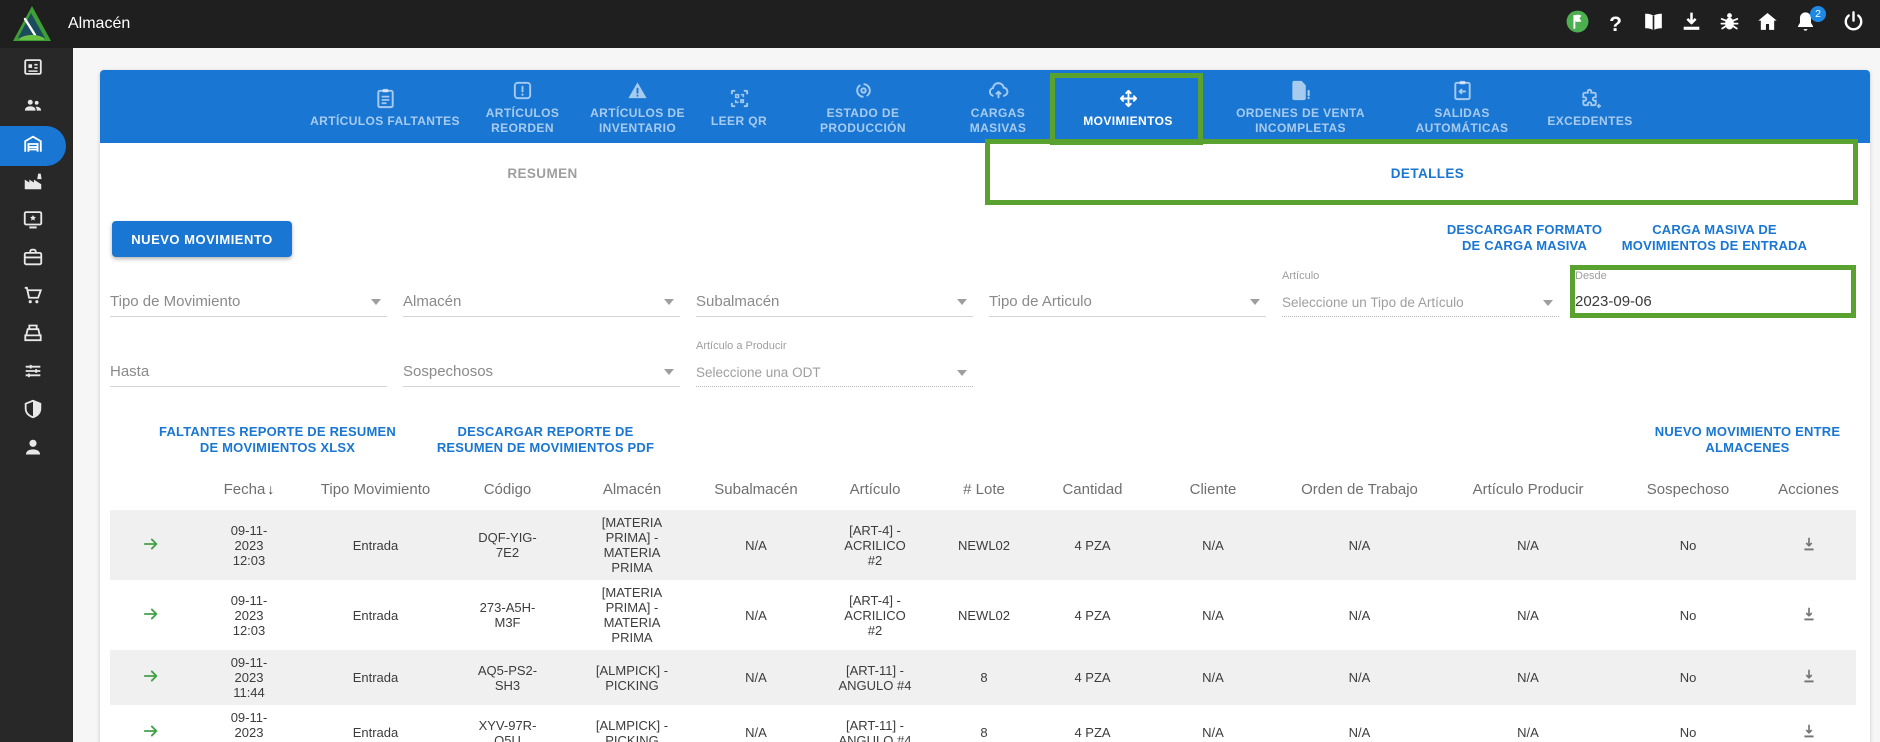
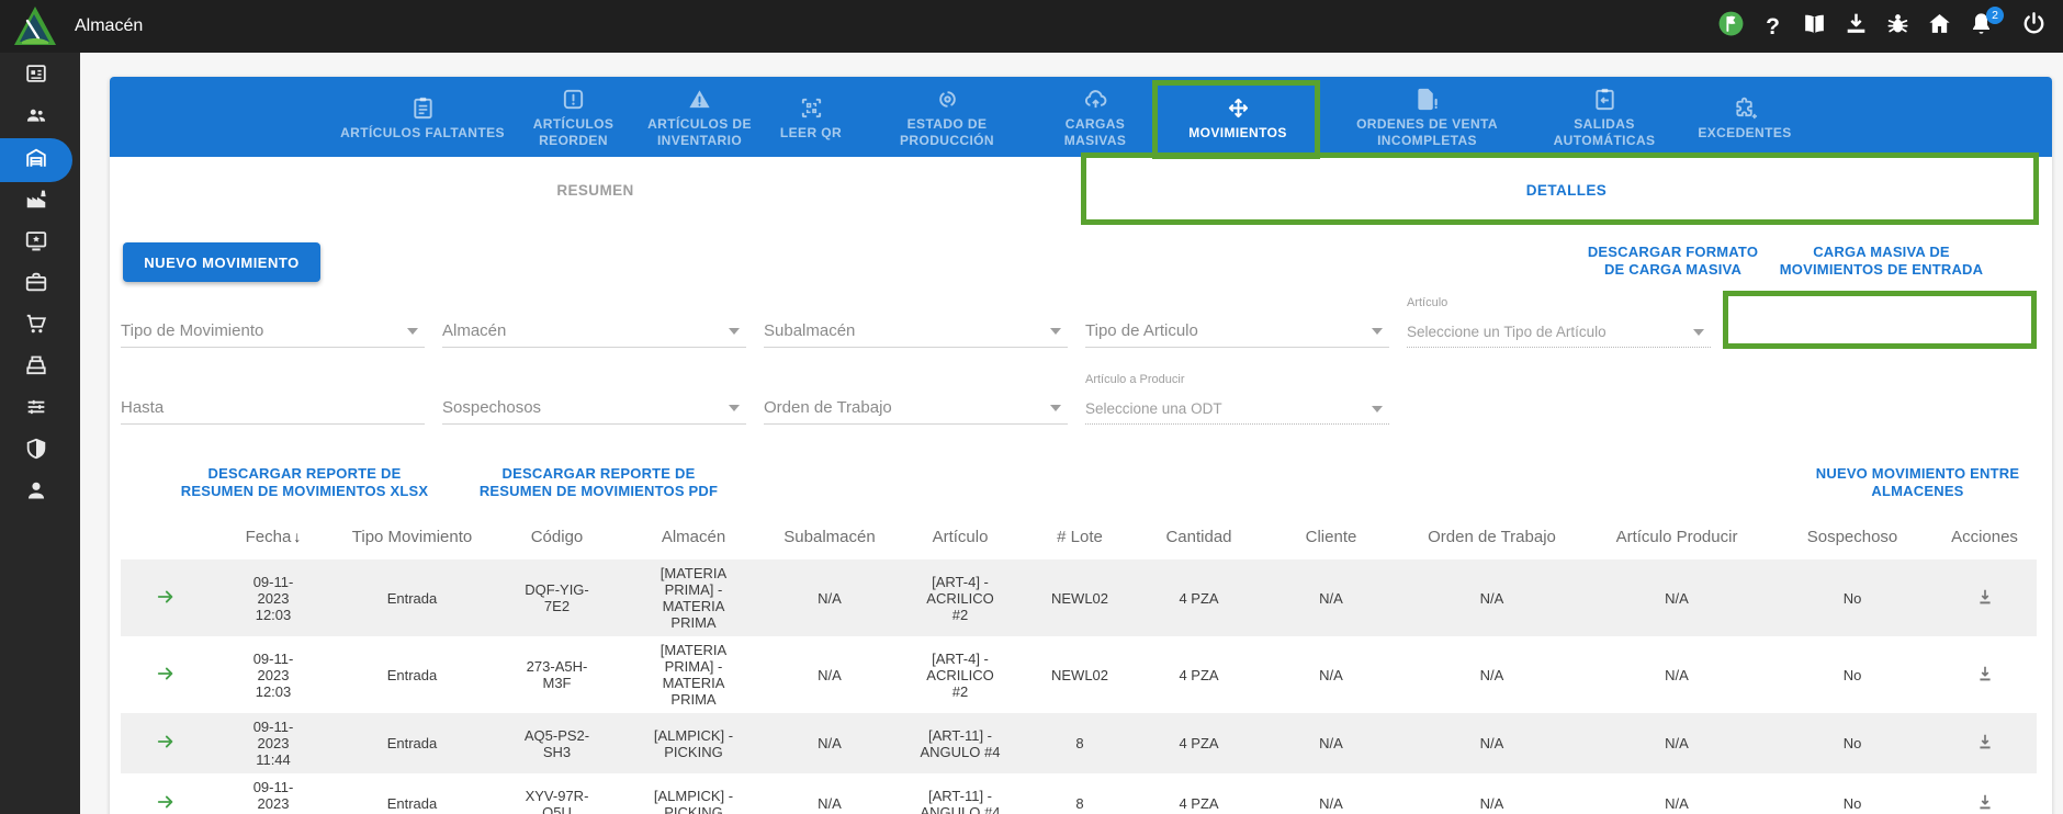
  Almacén
  ?
  2
  ARTÍCULOS FALTANTES
  ARTÍCULOS REORDEN
  ARTÍCULOS DE INVENTARIO
  LEER QR
  ESTADO DE PRODUCCIÓN
  CARGAS MASIVAS
  MOVIMIENTOS
  ORDENES DE VENTA INCOMPLETAS
  SALIDAS AUTOMÁTICAS
  EXCEDENTES
  RESUMEN
  DETALLES
  NUEVO MOVIMIENTO
  DESCARGAR FORMATO DE CARGA MASIVA
  CARGA MASIVA DE MOVIMIENTOS DE ENTRADA
  Tipo de Movimiento
  Almacén
  Subalmacén
  Tipo de Articulo
  Artículo
  Seleccione un Tipo de Artículo
- Desde
- 2023-09-06
  Hasta
  Sospechosos
+ Orden de Trabajo
  Artículo a Producir
  Seleccione una ODT
- FALTANTES REPORTE DE RESUMEN DE MOVIMIENTOS XLSX
+ DESCARGAR REPORTE DE RESUMEN DE MOVIMIENTOS XLSX
  DESCARGAR REPORTE DE RESUMEN DE MOVIMIENTOS PDF
  NUEVO MOVIMIENTO ENTRE ALMACENES
  	Fecha ↓	Tipo Movimiento	Código	Almacén	Subalmacén	Artículo	# Lote	Cantidad	Cliente	Orden de Trabajo	Artículo Producir	Sospechoso	Acciones
  	09-11-2023 12:03	Entrada	DQF-YIG-7E2	[MATERIA PRIMA] - MATERIA PRIMA	N/A	[ART-4] - ACRILICO #2	NEWL02	4 PZA	N/A	N/A	N/A	No
  	09-11-2023 12:03	Entrada	273-A5H-M3F	[MATERIA PRIMA] - MATERIA PRIMA	N/A	[ART-4] - ACRILICO #2	NEWL02	4 PZA	N/A	N/A	N/A	No
  	09-11-2023 11:44	Entrada	AQ5-PS2-SH3	[ALMPICK] - PICKING	N/A	[ART-11] - ANGULO #4	8	4 PZA	N/A	N/A	N/A	No
  	09-11-2023	Entrada	XYV-97R-Q5U	[ALMPICK] - PICKING	N/A	[ART-11] - ANGULO #4	8	4 PZA	N/A	N/A	N/A	No
